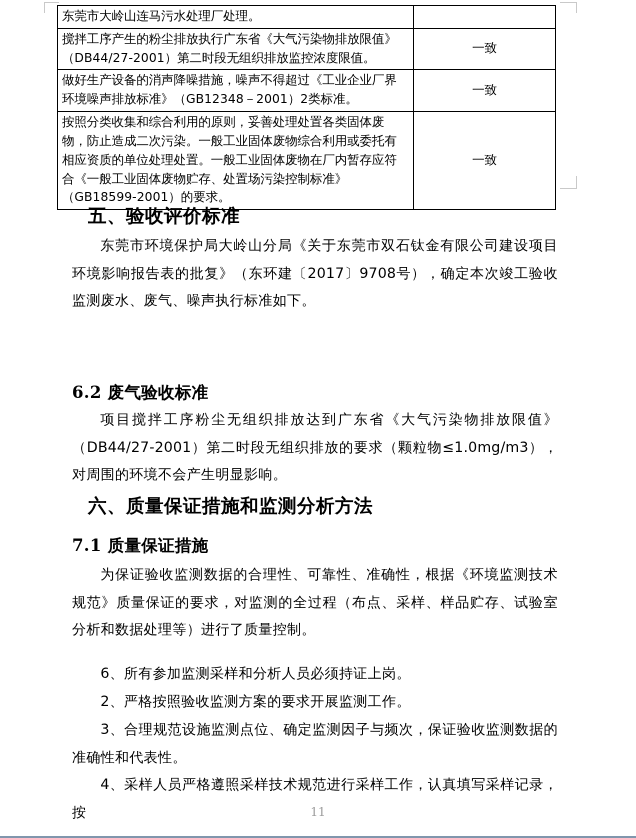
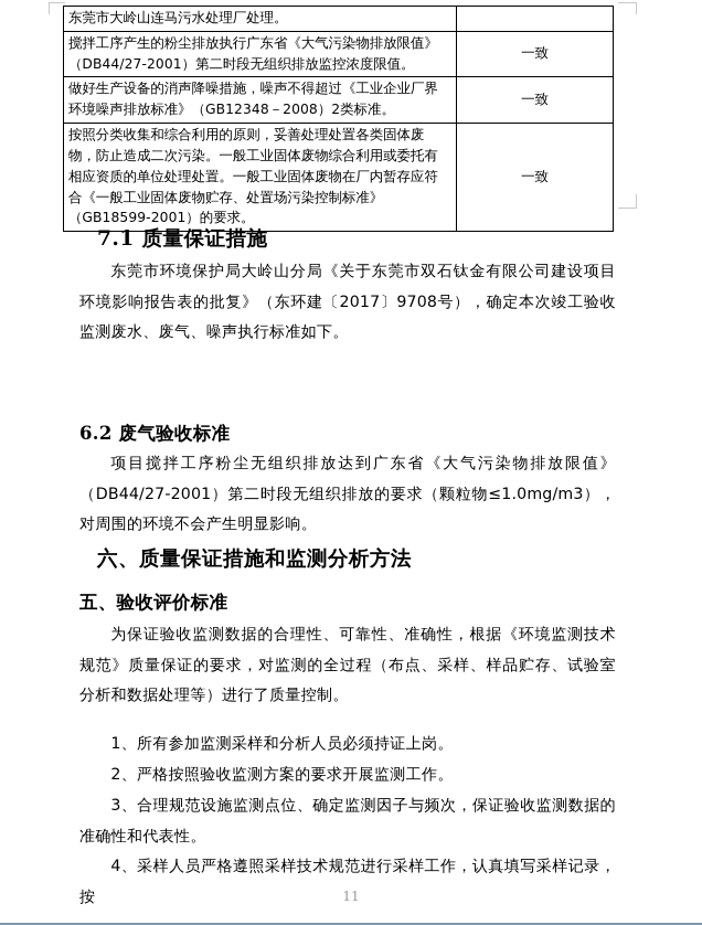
  东莞市大岭山连马污水处理厂处理。
  搅拌工序产生的粉尘排放执行广东省《大气污染物排放限值》（DB44/27-2001）第二时段无组织排放监控浓度限值。	一致
- 做好生产设备的消声降噪措施，噪声不得超过《工业企业厂界环境噪声排放标准》（GB12348－2001）2类标准。	一致
+ 做好生产设备的消声降噪措施，噪声不得超过《工业企业厂界环境噪声排放标准》（GB12348－2008）2类标准。	一致
  按照分类收集和综合利用的原则，妥善处理处置各类固体废物，防止造成二次污染。一般工业固体废物综合利用或委托有相应资质的单位处理处置。一般工业固体废物在厂内暂存应符合《一般工业固体废物贮存、处置场污染控制标准》（GB18599-2001）的要求。	一致
- 五、验收评价标准
+ 7.1 质量保证措施
  东莞市环境保护局大岭山分局《关于东莞市双石钛金有限公司建设项目环境影响报告表的批复》（东环建〔2017〕9708号），确定本次竣工验收监测废水、废气、噪声执行标准如下。
  6.2 废气验收标准
  项目搅拌工序粉尘无组织排放达到广东省《大气污染物排放限值》（DB44/27-2001）第二时段无组织排放的要求（颗粒物≤1.0mg/m3），对周围的环境不会产生明显影响。
  六、质量保证措施和监测分析方法
- 7.1 质量保证措施
+ 五、验收评价标准
  为保证验收监测数据的合理性、可靠性、准确性，根据《环境监测技术规范》质量保证的要求，对监测的全过程（布点、采样、样品贮存、试验室分析和数据处理等）进行了质量控制。
- 6、所有参加监测采样和分析人员必须持证上岗。
+ 1、所有参加监测采样和分析人员必须持证上岗。
  2、严格按照验收监测方案的要求开展监测工作。
  3、合理规范设施监测点位、确定监测因子与频次，保证验收监测数据的准确性和代表性。
  4、采样人员严格遵照采样技术规范进行采样工作，认真填写采样记录，按
  11
